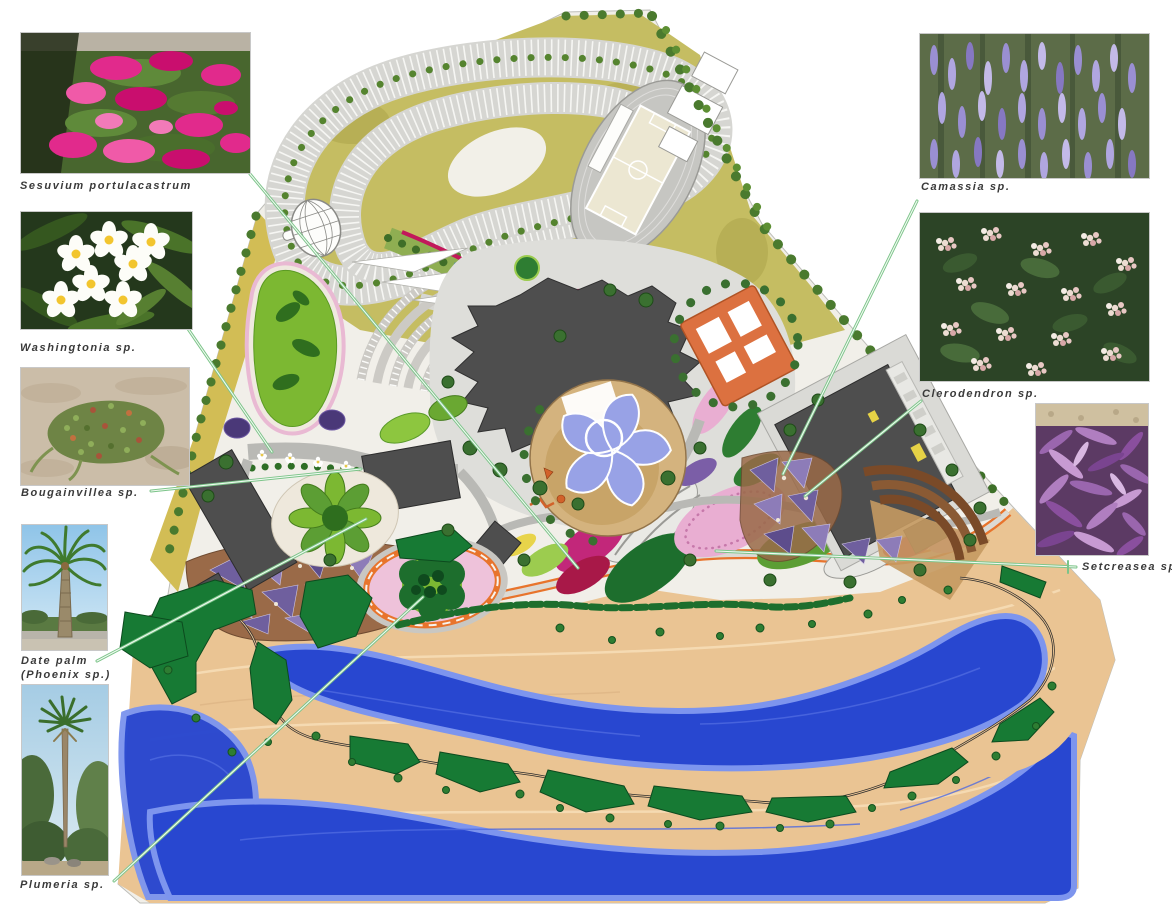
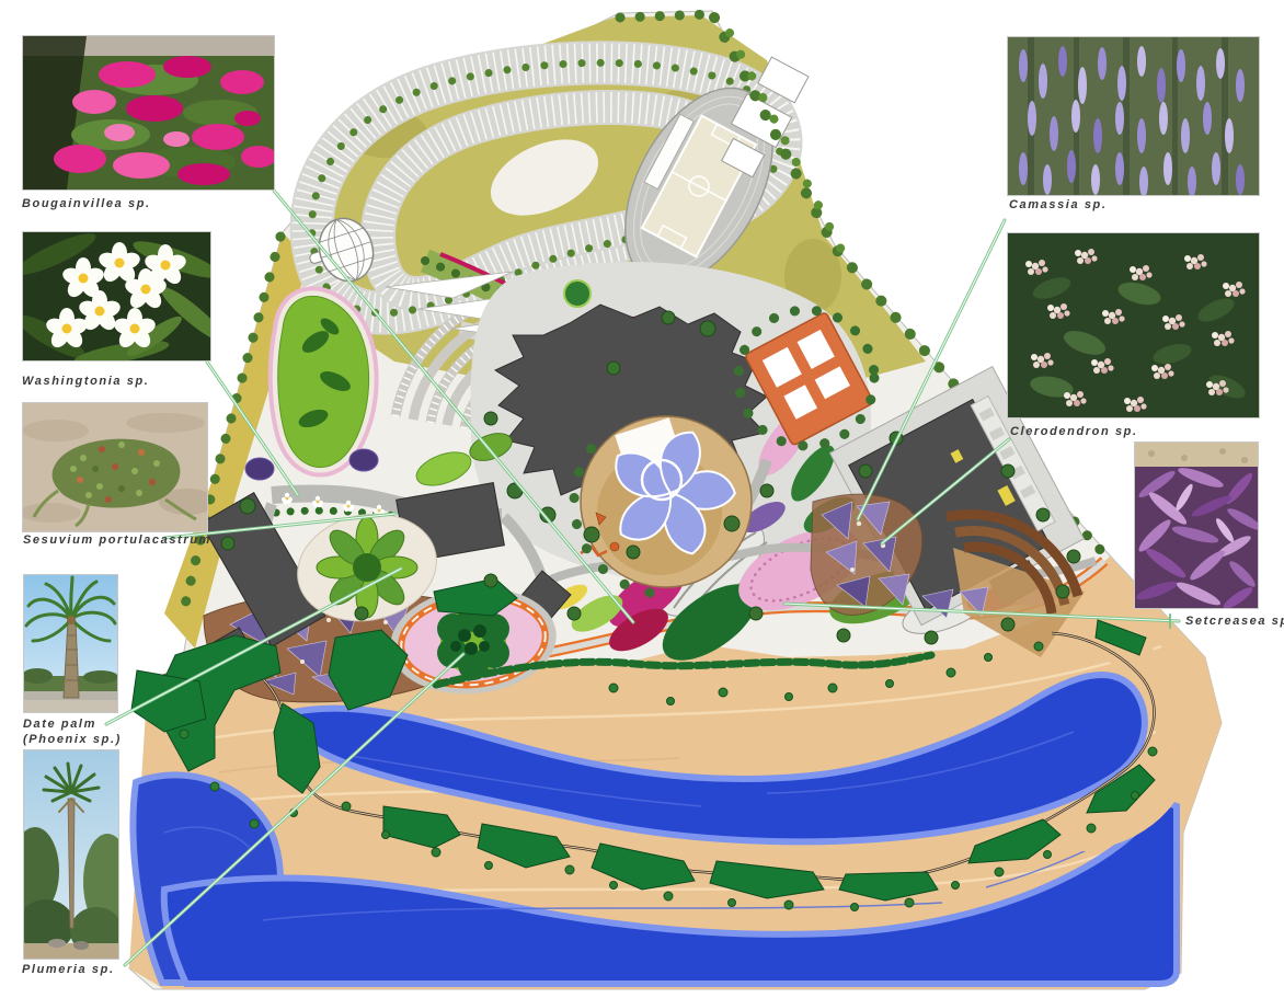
- Sesuvium portulacastrum
+ Bougainvillea sp.
  Washingtonia sp.
- Bougainvillea sp.
+ Sesuvium portulacastrum
  Date palm
  (Phoenix sp.)
  Plumeria sp.
  Camassia sp.
  Clerodendron sp.
  Setcreasea s
